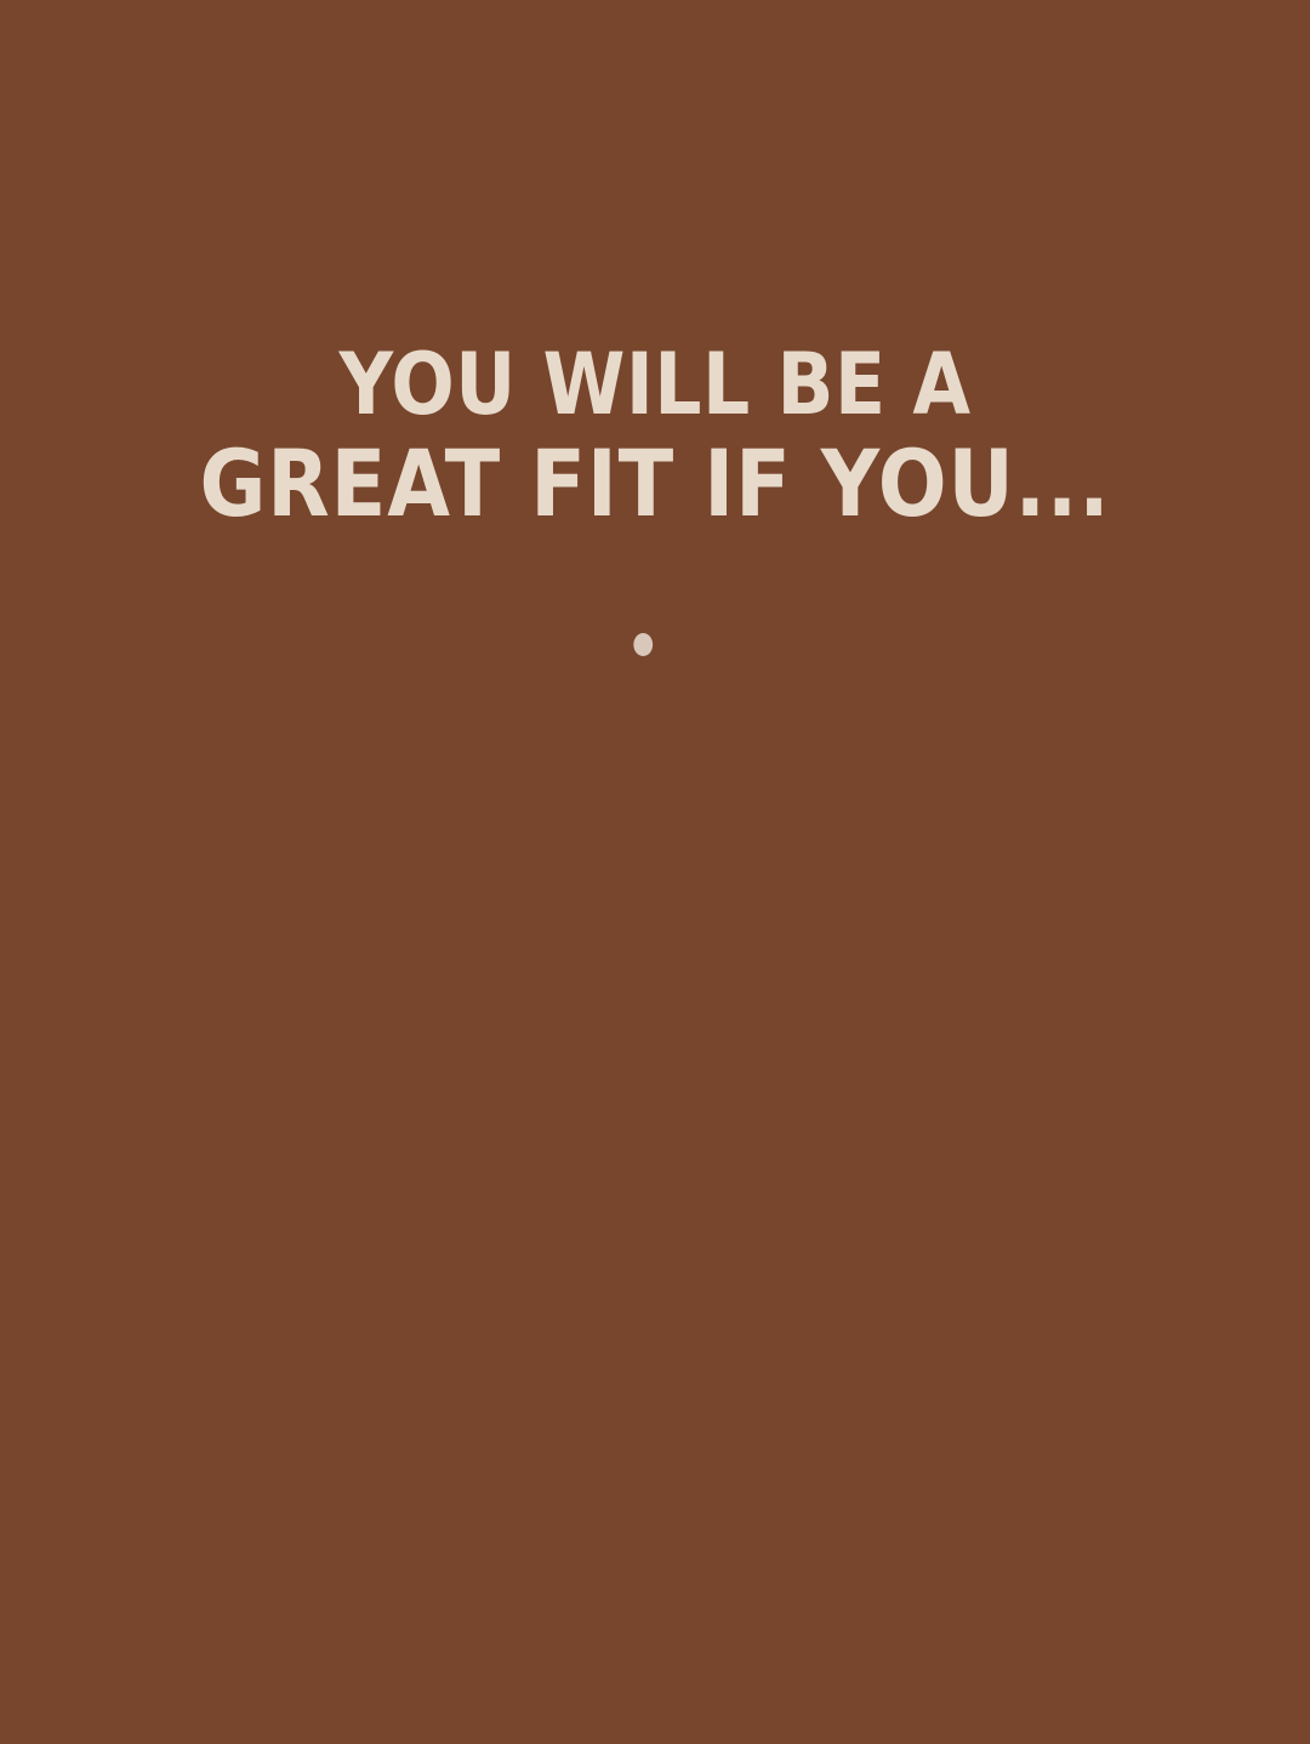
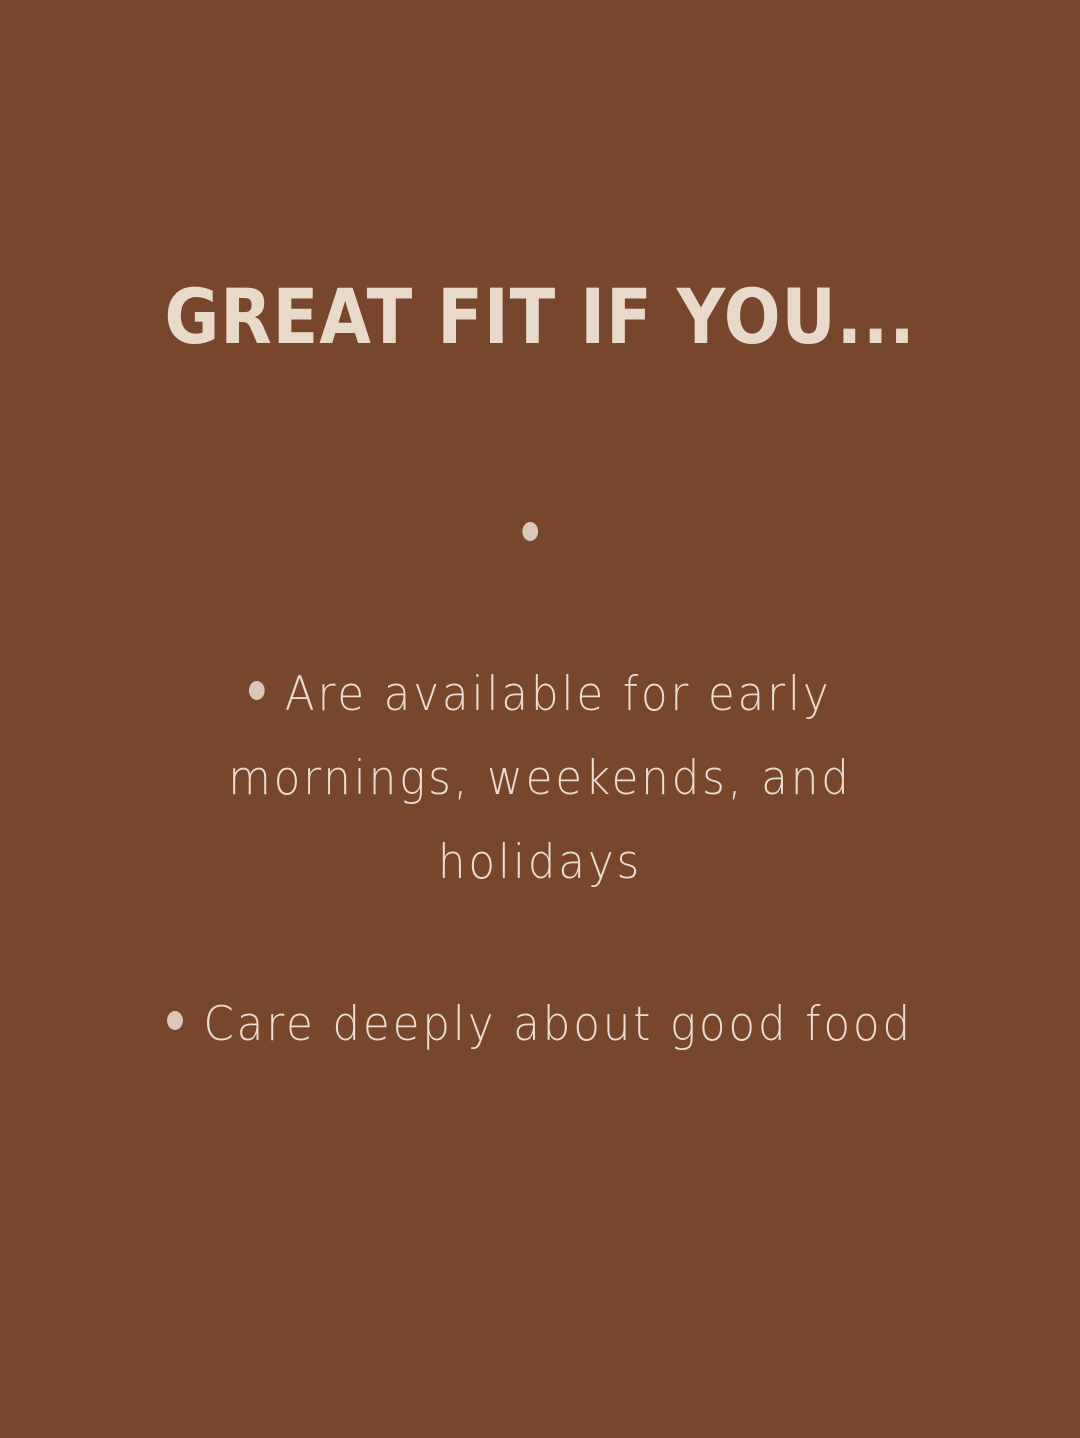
- YOU WILL BE A
  GREAT FIT IF YOU...
+ Are available for early mornings, weekends, and holidays
+ Care deeply about good food
